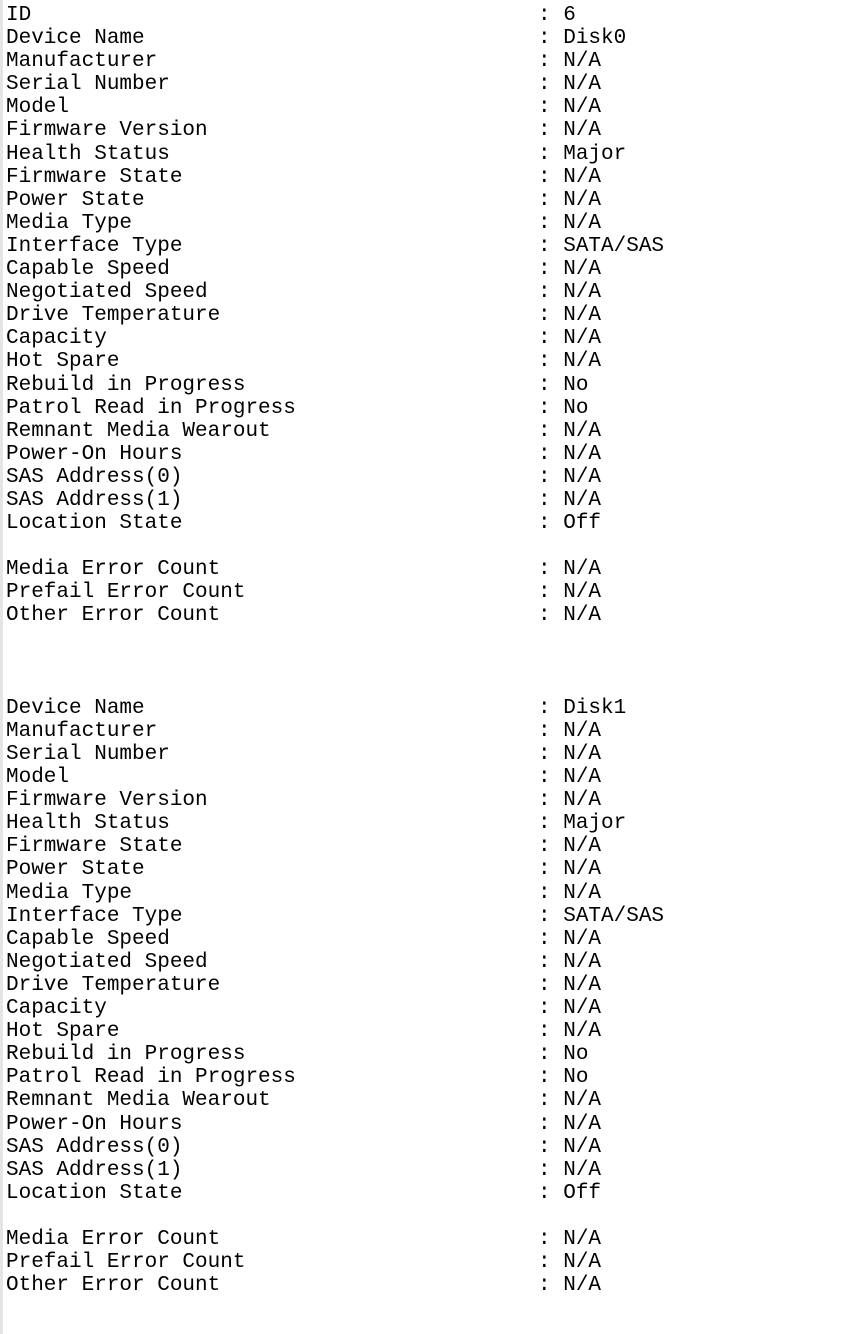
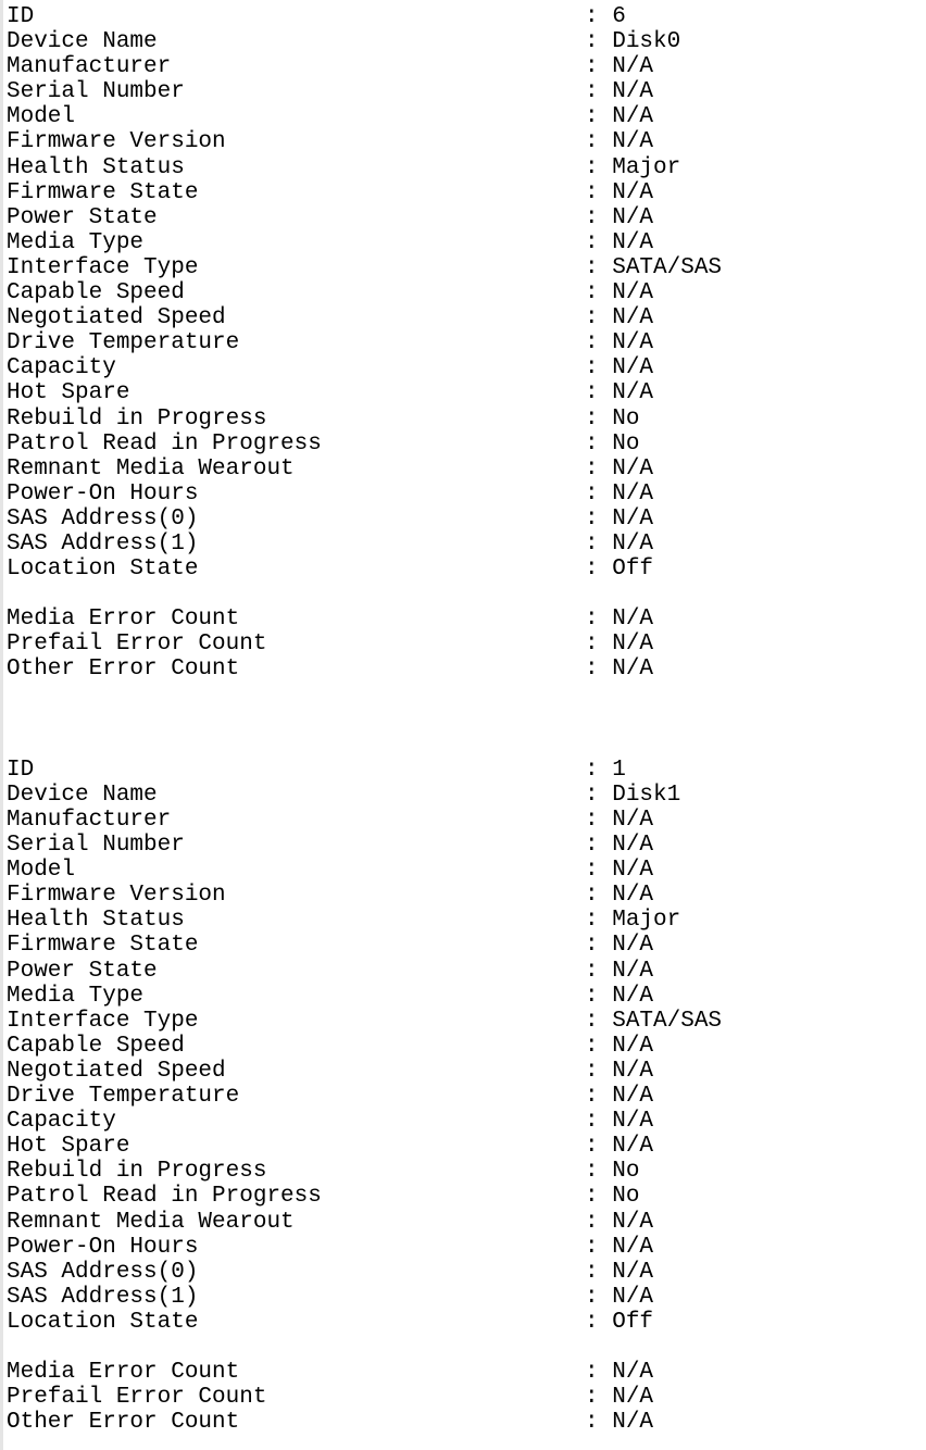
  ID : 6
  Device Name : Disk0
  Manufacturer : N/A
  Serial Number : N/A
  Model : N/A
  Firmware Version : N/A
  Health Status : Major
  Firmware State : N/A
  Power State : N/A
  Media Type : N/A
  Interface Type : SATA/SAS
  Capable Speed : N/A
  Negotiated Speed : N/A
  Drive Temperature : N/A
  Capacity : N/A
  Hot Spare : N/A
  Rebuild in Progress : No
  Patrol Read in Progress : No
  Remnant Media Wearout : N/A
  Power-On Hours : N/A
  SAS Address(0) : N/A
  SAS Address(1) : N/A
  Location State : Off
  Media Error Count : N/A
  Prefail Error Count : N/A
  Other Error Count : N/A
+ ID : 1
  Device Name : Disk1
  Manufacturer : N/A
  Serial Number : N/A
  Model : N/A
  Firmware Version : N/A
  Health Status : Major
  Firmware State : N/A
  Power State : N/A
  Media Type : N/A
  Interface Type : SATA/SAS
  Capable Speed : N/A
  Negotiated Speed : N/A
  Drive Temperature : N/A
  Capacity : N/A
  Hot Spare : N/A
  Rebuild in Progress : No
  Patrol Read in Progress : No
  Remnant Media Wearout : N/A
  Power-On Hours : N/A
  SAS Address(0) : N/A
  SAS Address(1) : N/A
  Location State : Off
  Media Error Count : N/A
  Prefail Error Count : N/A
  Other Error Count : N/A
